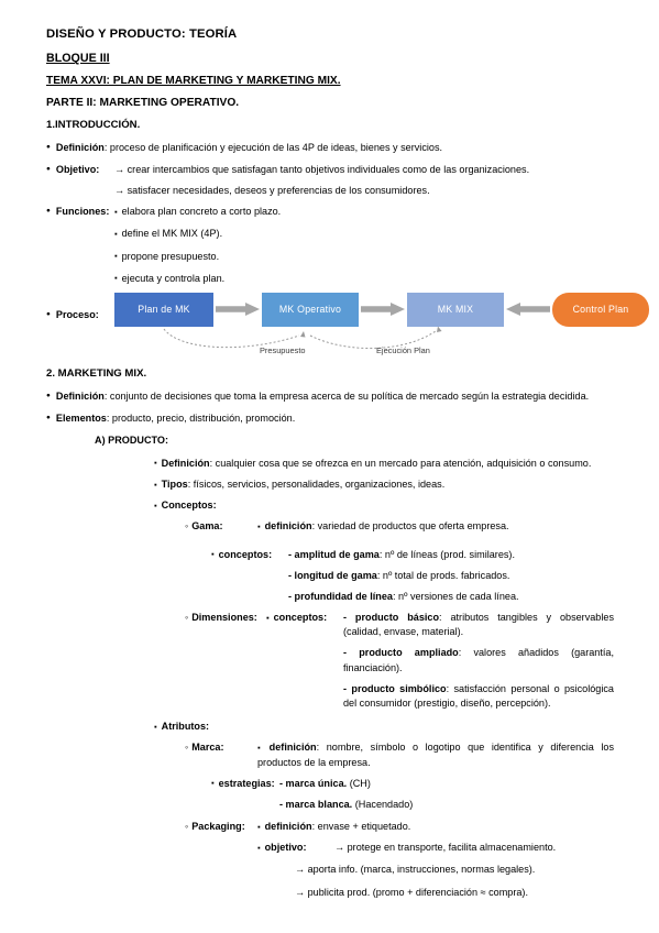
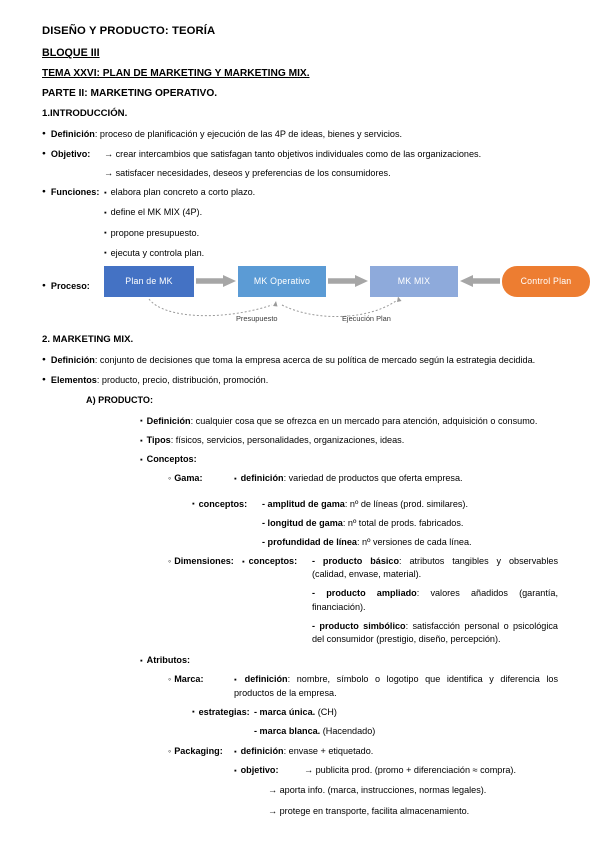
  DISEÑO Y PRODUCTO: TEORÍA
  BLOQUE III
  TEMA XXVI: PLAN DE MARKETING Y MARKETING MIX.
  PARTE II: MARKETING OPERATIVO.
  1.INTRODUCCIÓN.
  Definición: proceso de planificación y ejecución de las 4P de ideas, bienes y servicios.
  Objetivo:
  → crear intercambios que satisfagan tanto objetivos individuales como de las organizaciones.
  → satisfacer necesidades, deseos y preferencias de los consumidores.
  Funciones:
  elabora plan concreto a corto plazo.
  define el MK MIX (4P).
  propone presupuesto.
  ejecuta y controla plan.
  Proceso:
  Plan de MK
  MK Operativo
  MK MIX
  Control Plan
  Presupuesto
  Ejecución Plan
  2. MARKETING MIX.
  Definición: conjunto de decisiones que toma la empresa acerca de su política de mercado según la estrategia decidida.
  Elementos: producto, precio, distribución, promoción.
  A) PRODUCTO:
  Definición: cualquier cosa que se ofrezca en un mercado para atención, adquisición o consumo.
  Tipos: físicos, servicios, personalidades, organizaciones, ideas.
  Conceptos:
  Gama:
  definición: variedad de productos que oferta empresa.
  conceptos:
  - amplitud de gama: nº de líneas (prod. similares).
  - longitud de gama: nº total de prods. fabricados.
  - profundidad de línea: nº versiones de cada línea.
  Dimensiones:
  conceptos:
  - producto básico: atributos tangibles y observables (calidad, envase, material).
  - producto ampliado: valores añadidos (garantía, financiación).
  - producto simbólico: satisfacción personal o psicológica del consumidor (prestigio, diseño, percepción).
  Atributos:
  Marca:
  definición: nombre, símbolo o logotipo que identifica y diferencia los productos de la empresa.
  estrategias:
  - marca única. (CH)
  - marca blanca. (Hacendado)
  Packaging:
  definición: envase + etiquetado.
  objetivo:
- → protege en transporte, facilita almacenamiento.
+ → publicita prod. (promo + diferenciación ≈ compra).
  → aporta info. (marca, instrucciones, normas legales).
- → publicita prod. (promo + diferenciación ≈ compra).
+ → protege en transporte, facilita almacenamiento.
